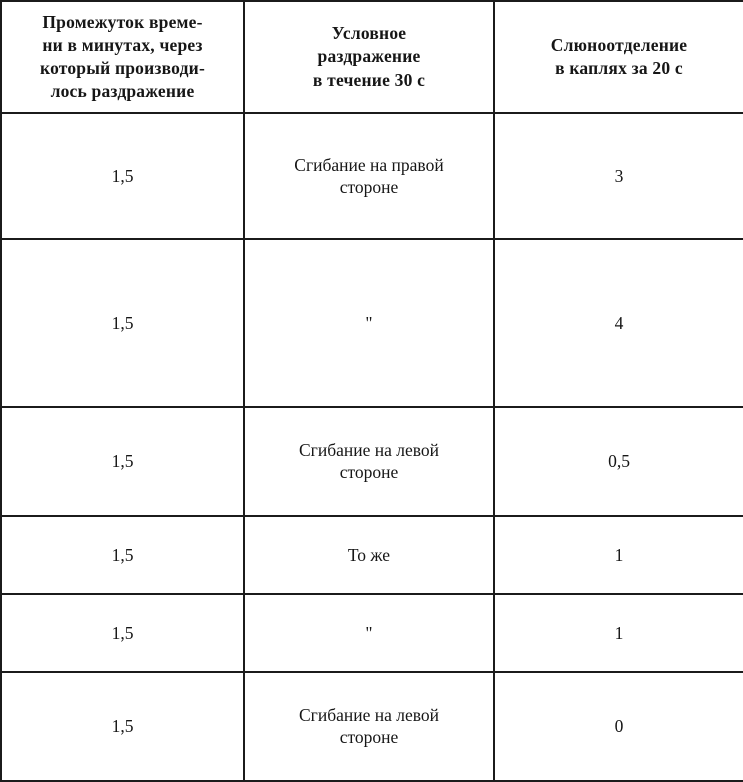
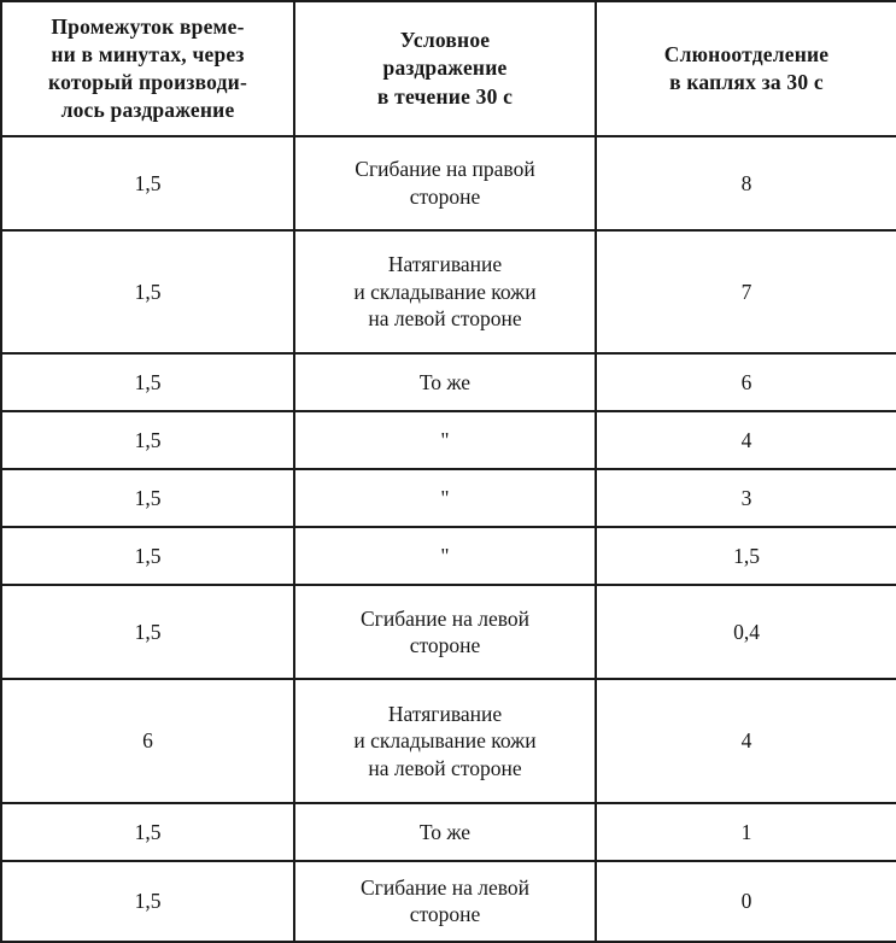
- Промежуток време- ни в минутах, через который производи- лось раздражение	Условное раздражение в течение 30 с	Слюноотделение в каплях за 20 с
+ Промежуток време- ни в минутах, через который производи- лось раздражение	Условное раздражение в течение 30 с	Слюноотделение в каплях за 30 с
- 1,5	Сгибание на правой стороне	3
+ 1,5	Сгибание на правой стороне	8
+ 1,5	Натягивание и складывание кожи на левой стороне	7
+ 1,5	То же	6
  1,5	"	4
+ 1,5	"	3
+ 1,5	"	1,5
- 1,5	Сгибание на левой стороне	0,5
+ 1,5	Сгибание на левой стороне	0,4
+ 6	Натягивание и складывание кожи на левой стороне	4
  1,5	То же	1
- 1,5	"	1
  1,5	Сгибание на левой стороне	0
